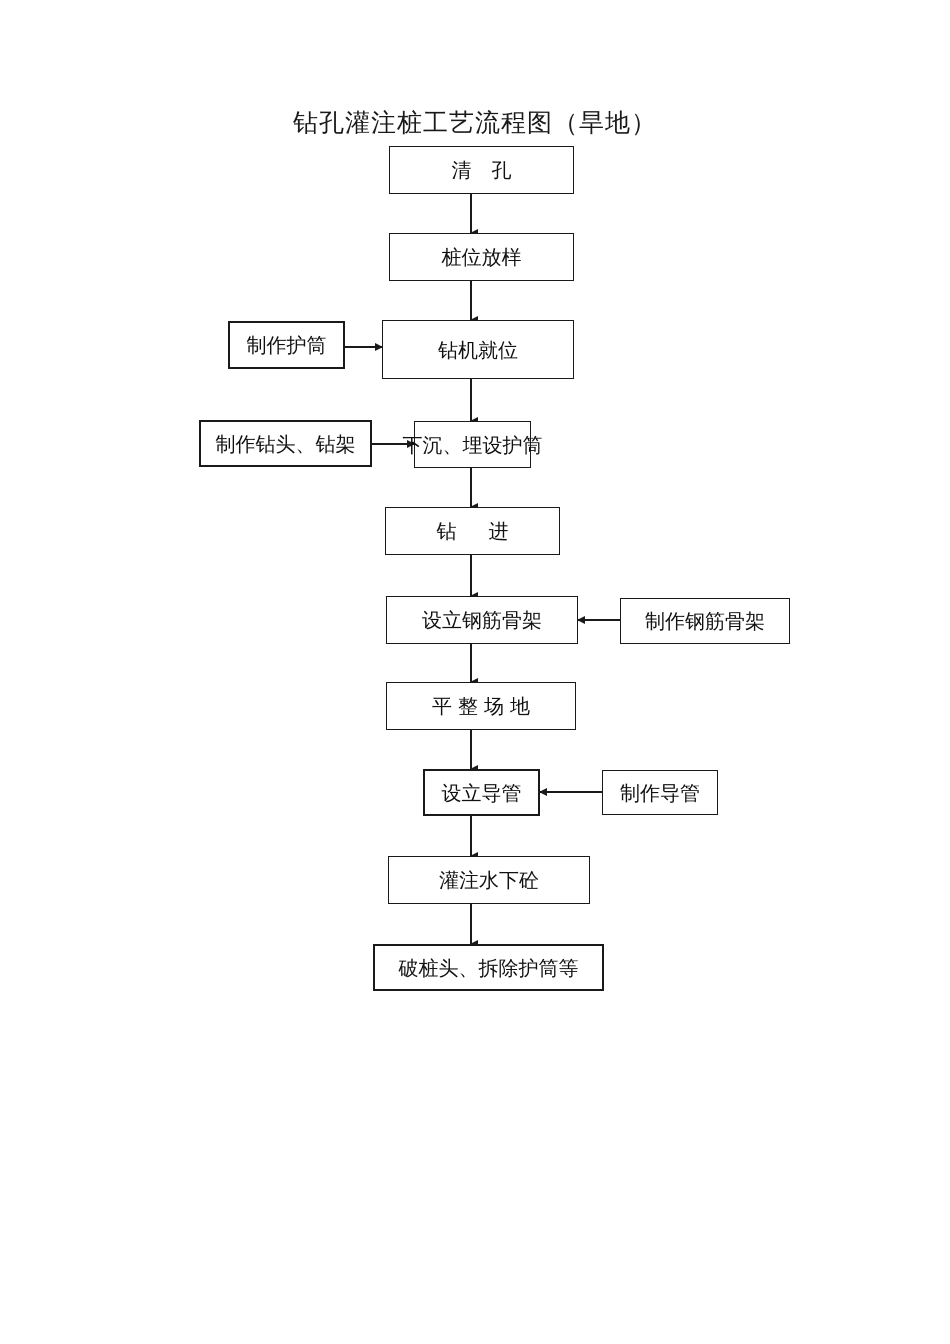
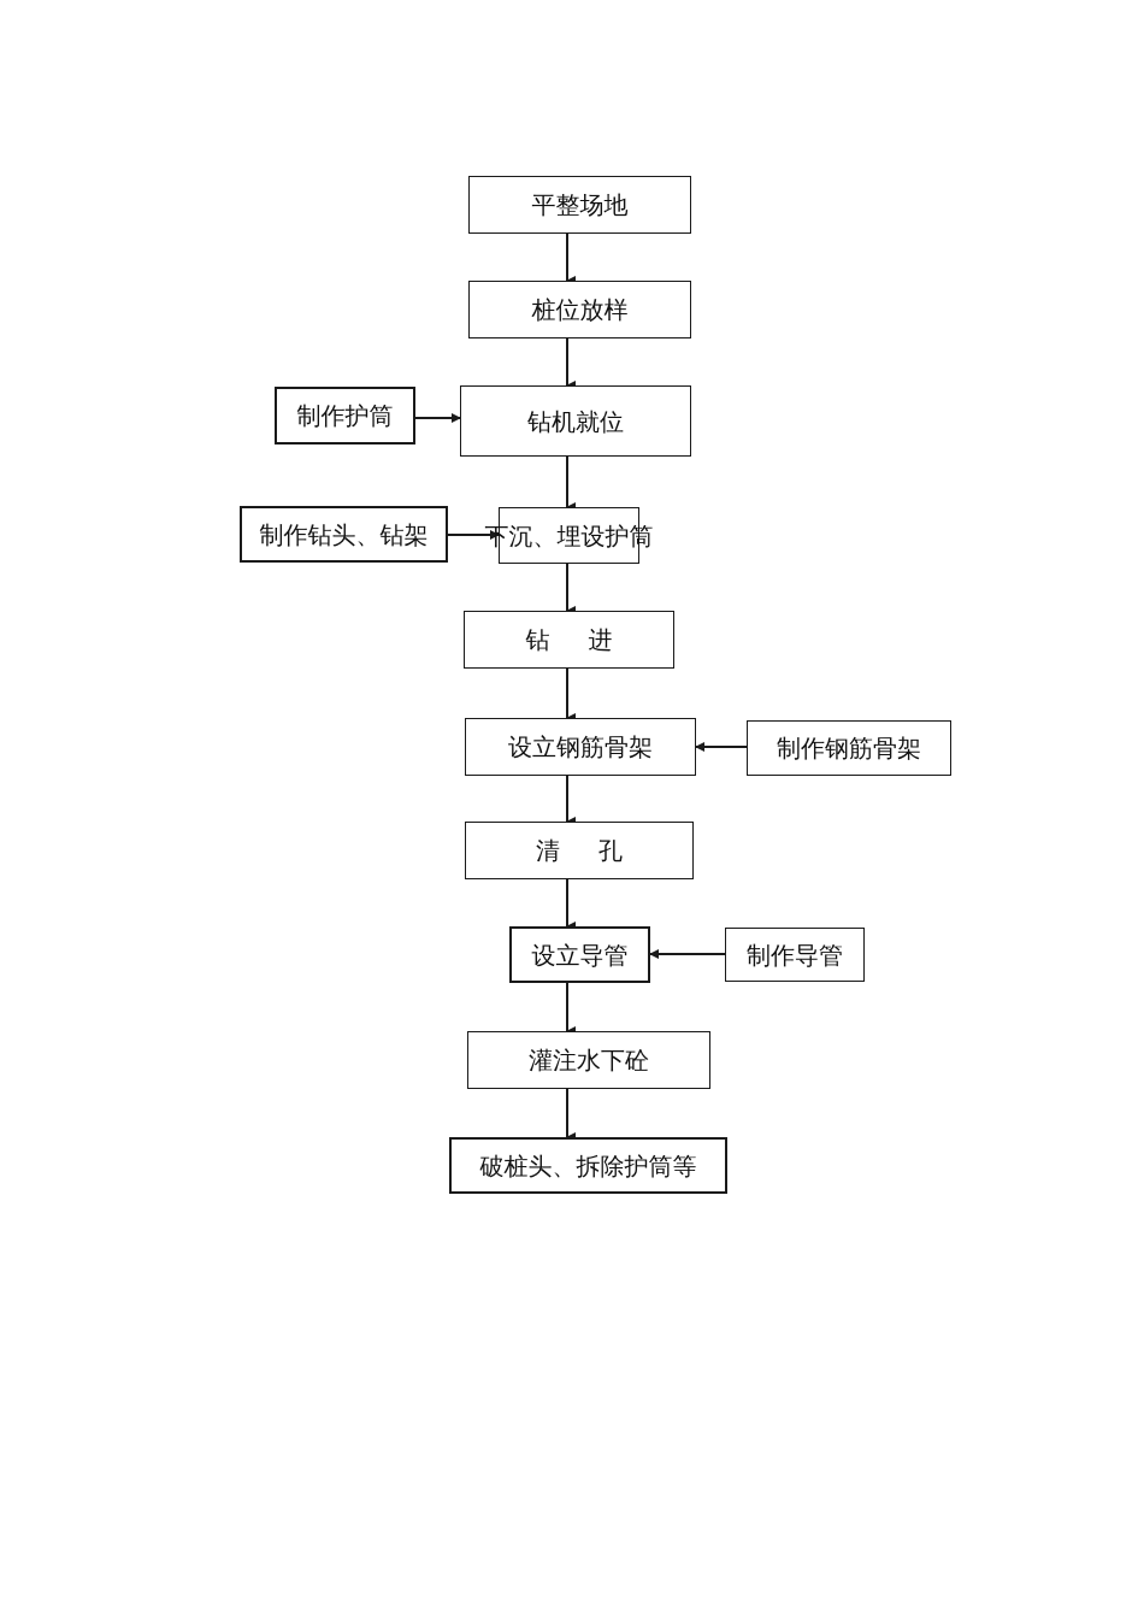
- 钻孔灌注桩工艺流程图（旱地）
- 清 孔
+ 平整场地
  桩位放样
  制作护筒
  钻机就位
  制作钻头、钻架
  下沉、埋设护筒
  钻 进
  设立钢筋骨架
  制作钢筋骨架
- 平整场地
+ 清 孔
  设立导管
  制作导管
  灌注水下砼
  破桩头、拆除护筒等
